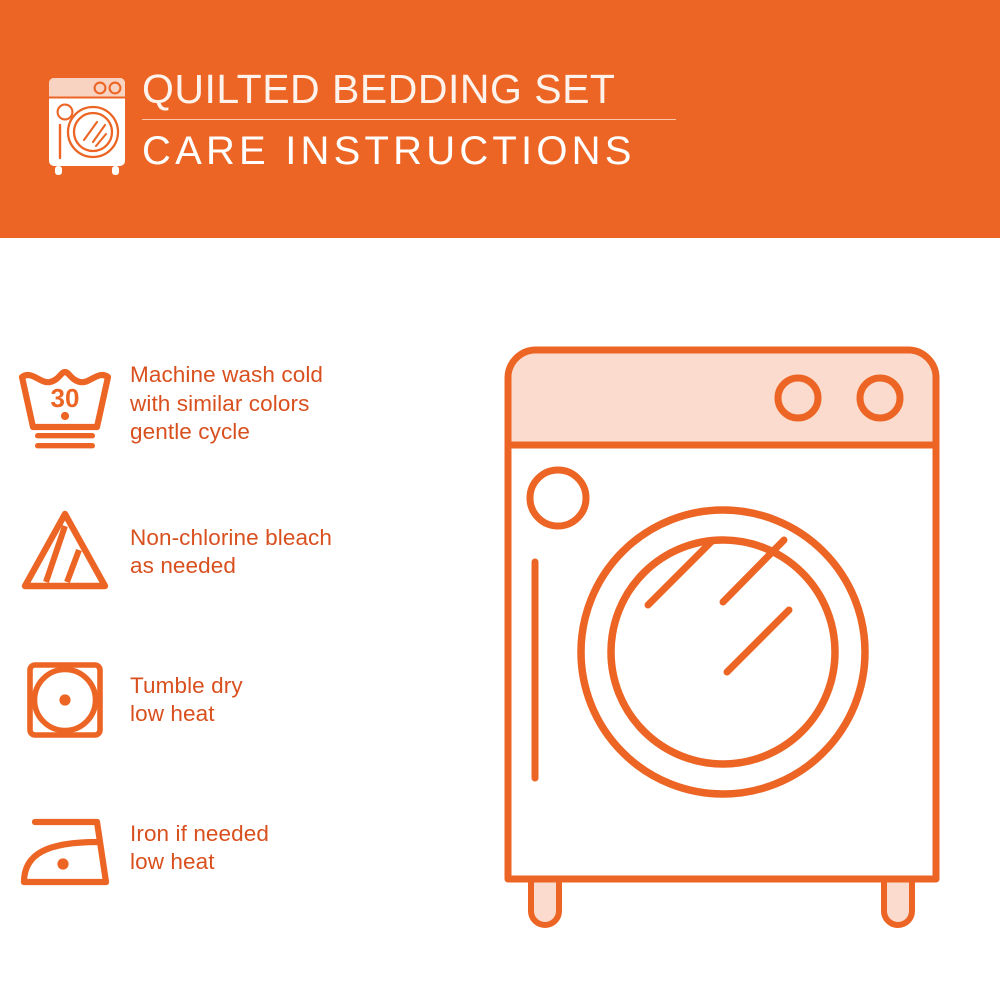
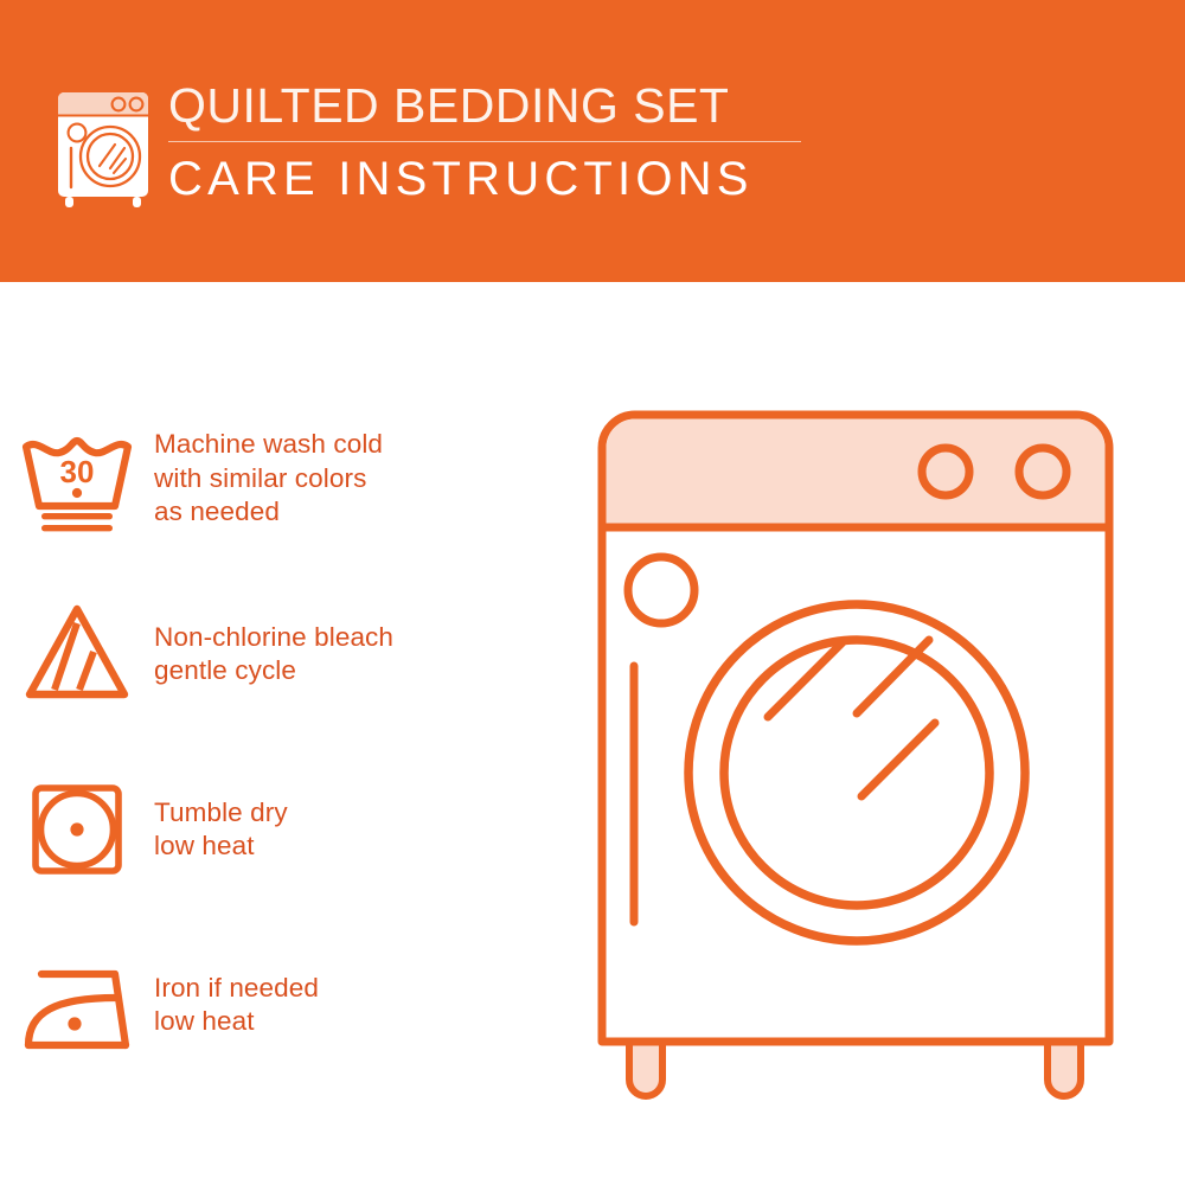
  QUILTED BEDDING SET
  CARE INSTRUCTIONS
  30
  Machine wash cold
  with similar colors
- gentle cycle
+ as needed
  Non-chlorine bleach
- as needed
+ gentle cycle
  Tumble dry
  low heat
  Iron if needed
  low heat
